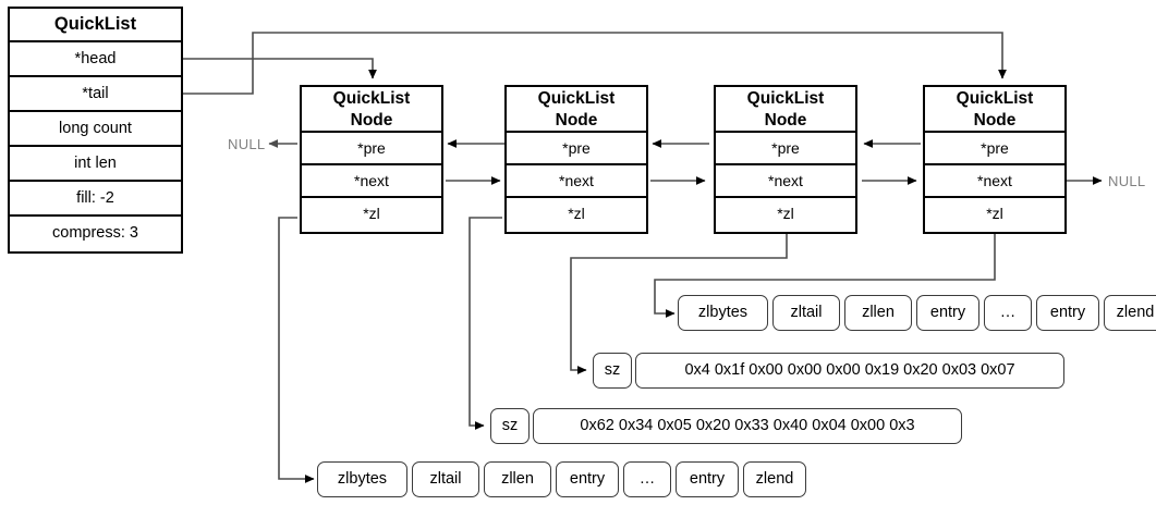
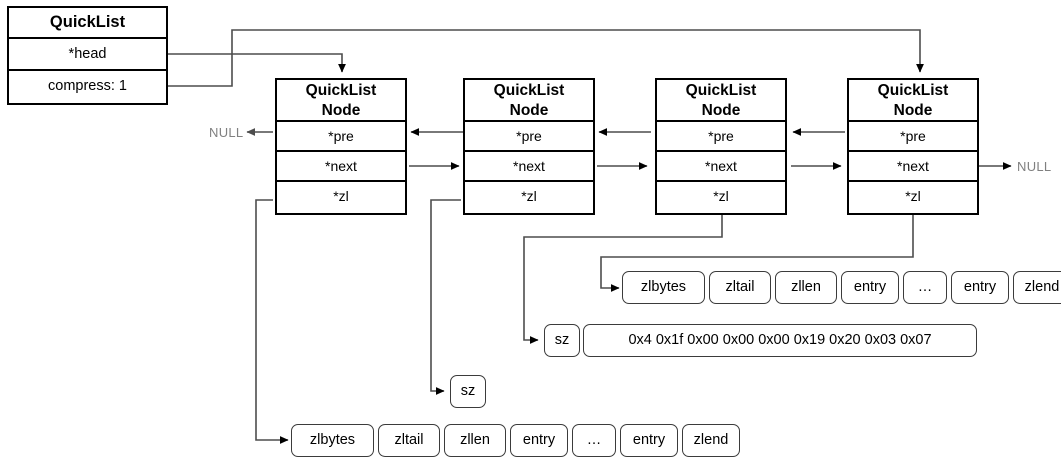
  QuickList
  *head
- *tail
- long count
- int len
- fill: -2
- compress: 3
+ compress: 1
  QuickList
  Node
  *pre
  *next
  *zl
  QuickList
  Node
  *pre
  *next
  *zl
  QuickList
  Node
  *pre
  *next
  *zl
  QuickList
  Node
  *pre
  *next
  *zl
  NULL
  NULL
  zlbytes
  zltail
  zllen
  entry
  …
  entry
  zlend
  sz
  0x4 0x1f 0x00 0x00 0x00 0x19 0x20 0x03 0x07
  sz
- 0x62 0x34 0x05 0x20 0x33 0x40 0x04 0x00 0x3
  zlbytes
  zltail
  zllen
  entry
  …
  entry
  zlend
